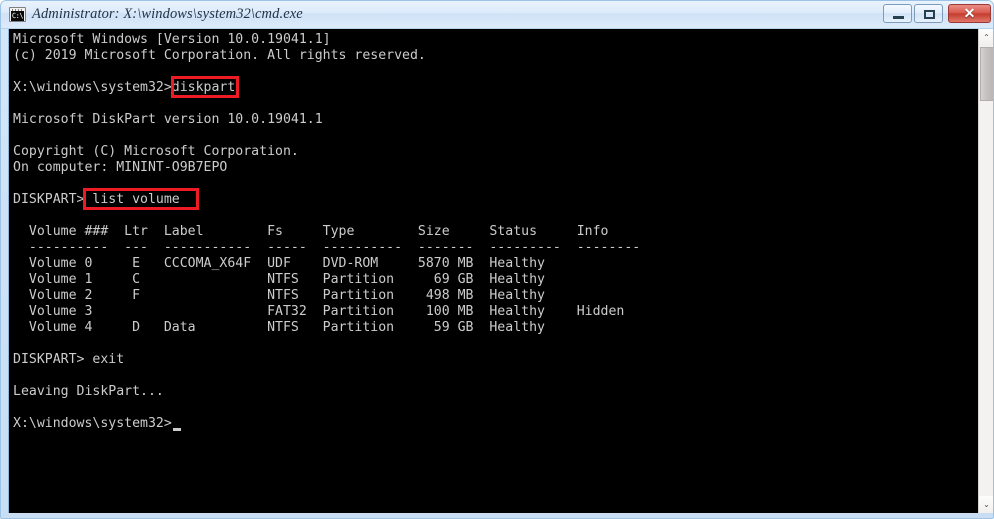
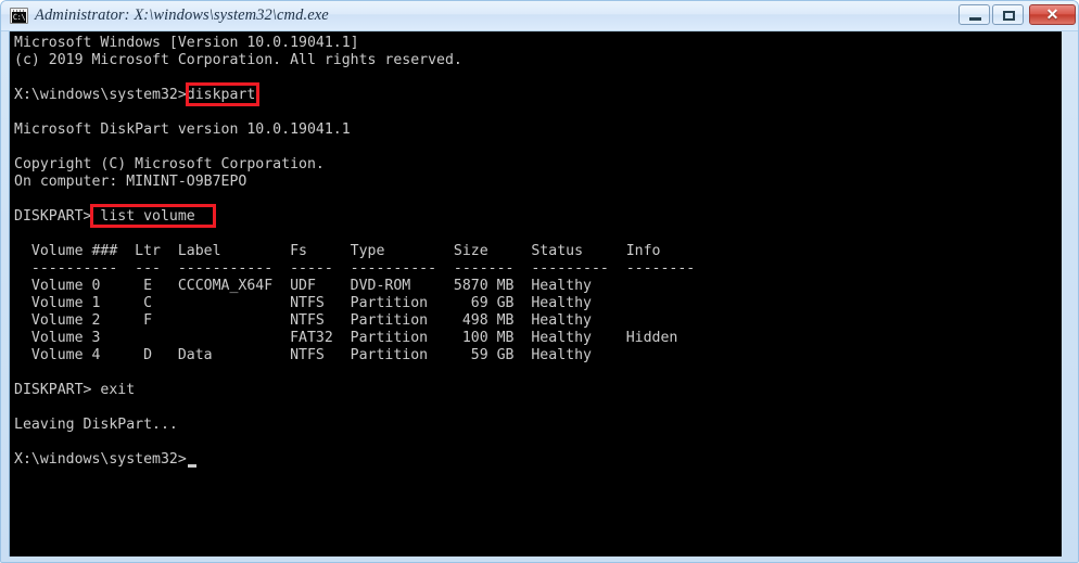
  C:\
  Administrator: X:\windows\system32\cmd.exe
  ✕
  Microsoft Windows [Version 10.0.19041.1]
  (c) 2019 Microsoft Corporation. All rights reserved.
  X:\windows\system32>diskpart
  Microsoft DiskPart version 10.0.19041.1
  Copyright (C) Microsoft Corporation.
  On computer: MININT-O9B7EPO
  DISKPART> list volume
  Volume ### Ltr Label Fs Type Size Status Info
  ---------- --- ----------- ----- ---------- ------- --------- --------
  Volume 0 E CCCOMA_X64F UDF DVD-ROM 5870 MB Healthy
  Volume 1 C NTFS Partition 69 GB Healthy
  Volume 2 F NTFS Partition 498 MB Healthy
  Volume 3 FAT32 Partition 100 MB Healthy Hidden
  Volume 4 D Data NTFS Partition 59 GB Healthy
  DISKPART> exit
  Leaving DiskPart...
  X:\windows\system32>
- ⌃
- ⌄
